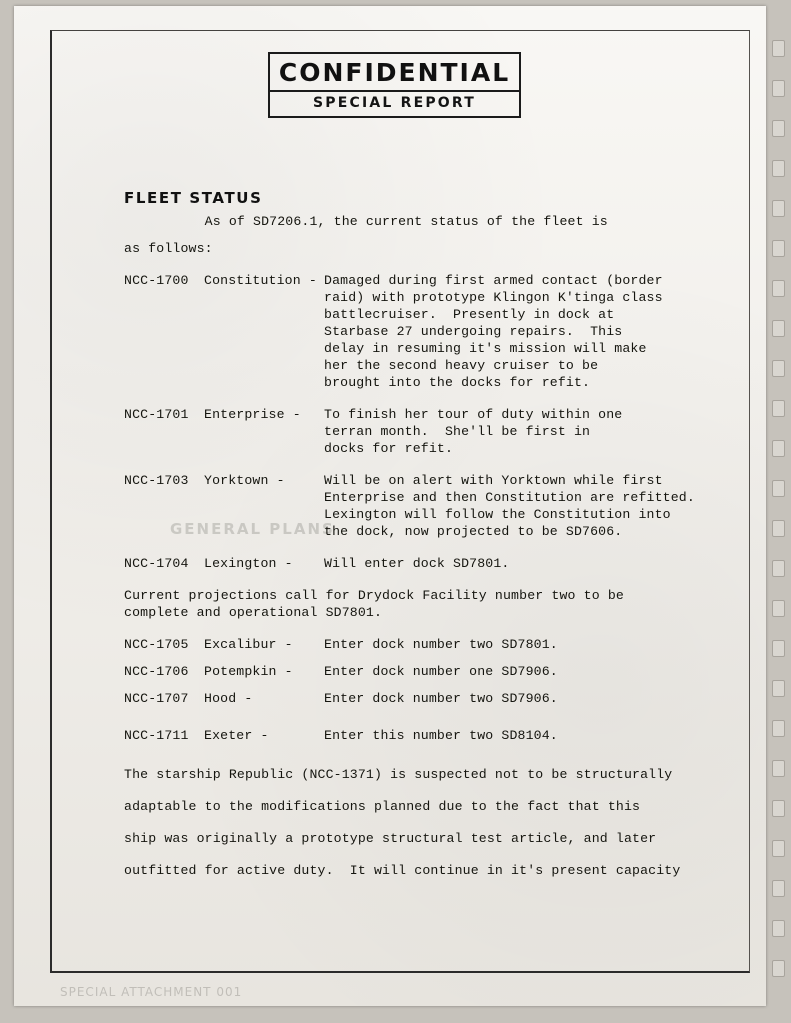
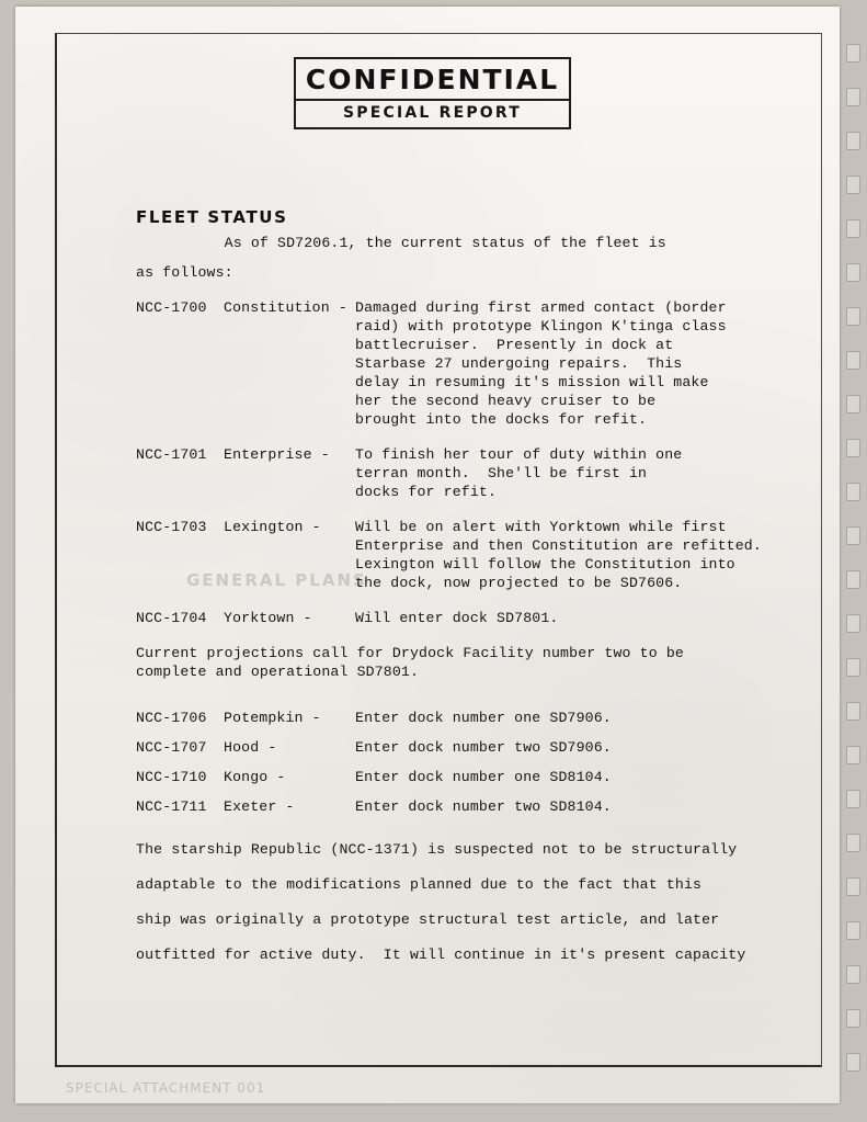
  GENERAL PLANS
  SPECIAL ATTACHMENT 001
  CONFIDENTIAL
  SPECIAL REPORT
  FLEET STATUS
  As of SD7206.1, the current status of the fleet is
  as follows:
  NCC-1700
  Constitution -
  Damaged during first armed contact (border
  raid) with prototype Klingon K'tinga class
  battlecruiser. Presently in dock at
  Starbase 27 undergoing repairs. This
  delay in resuming it's mission will make
  her the second heavy cruiser to be
  brought into the docks for refit.
  NCC-1701
  Enterprise -
  To finish her tour of duty within one
  terran month. She'll be first in
  docks for refit.
  NCC-1703
- Yorktown -
+ Lexington -
  Will be on alert with Yorktown while first
  Enterprise and then Constitution are refitted.
  Lexington will follow the Constitution into
  the dock, now projected to be SD7606.
  NCC-1704
- Lexington -
+ Yorktown -
  Will enter dock SD7801.
  Current projections call for Drydock Facility number two to be
  complete and operational SD7801.
- NCC-1705
- Excalibur -
- Enter dock number two SD7801.
  NCC-1706
  Potempkin -
  Enter dock number one SD7906.
  NCC-1707
  Hood -
  Enter dock number two SD7906.
+ NCC-1710
+ Kongo -
+ Enter dock number one SD8104.
  NCC-1711
  Exeter -
- Enter this number two SD8104.
+ Enter dock number two SD8104.
  The starship Republic (NCC-1371) is suspected not to be structurally
  adaptable to the modifications planned due to the fact that this
  ship was originally a prototype structural test article, and later
  outfitted for active duty. It will continue in it's present capacity
